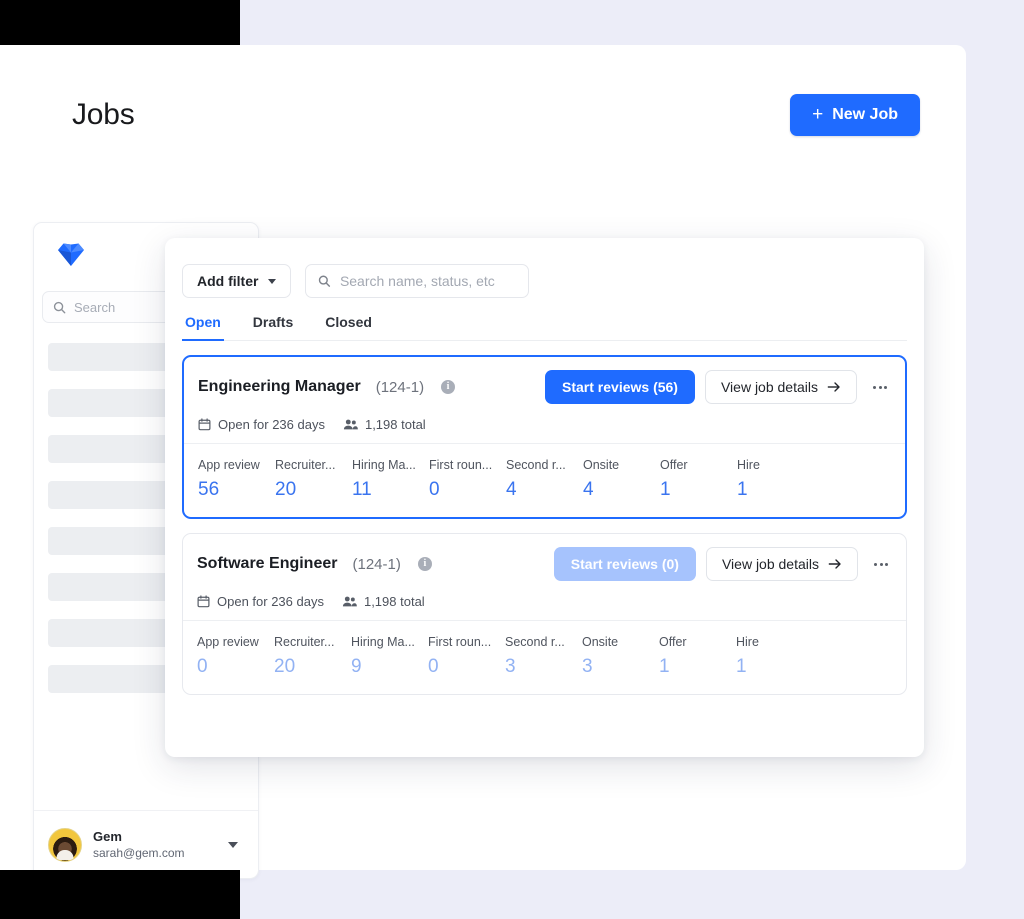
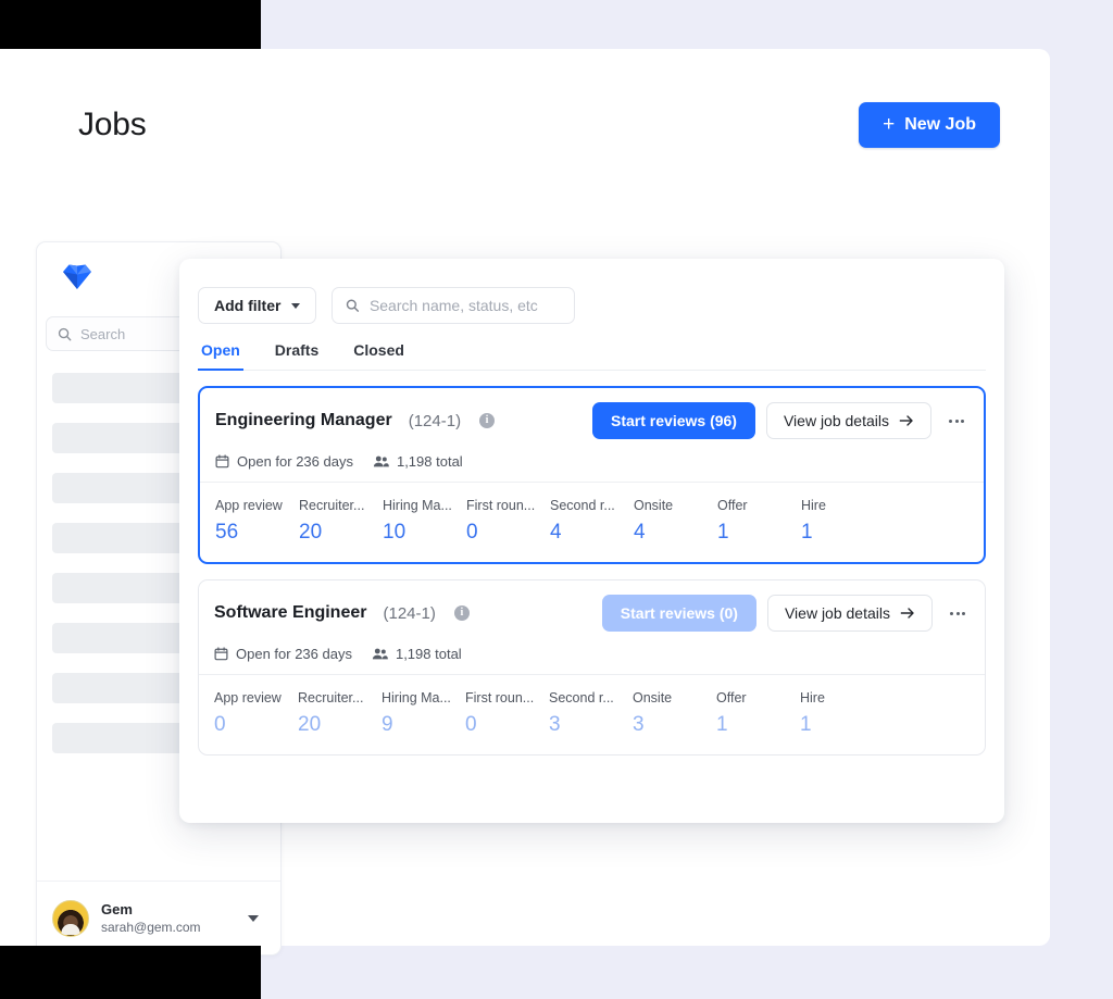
  Jobs
  +
  New Job
  Search
  Gem
  sarah@gem.com
  Add filter
  Search name, status, etc
  Open
  Drafts
  Closed
  Engineering Manager
  (124-1)
  i
- Start reviews (56)
+ Start reviews (96)
  View job details
  Open for 236 days
  1,198 total
  App review
  56
  Recruiter...
  20
  Hiring Ma...
- 11
+ 10
  First roun...
  0
  Second r...
  4
  Onsite
  4
  Offer
  1
  Hire
  1
  Software Engineer
  (124-1)
  i
  Start reviews (0)
  View job details
  Open for 236 days
  1,198 total
  App review
  0
  Recruiter...
  20
  Hiring Ma...
  9
  First roun...
  0
  Second r...
  3
  Onsite
  3
  Offer
  1
  Hire
  1
